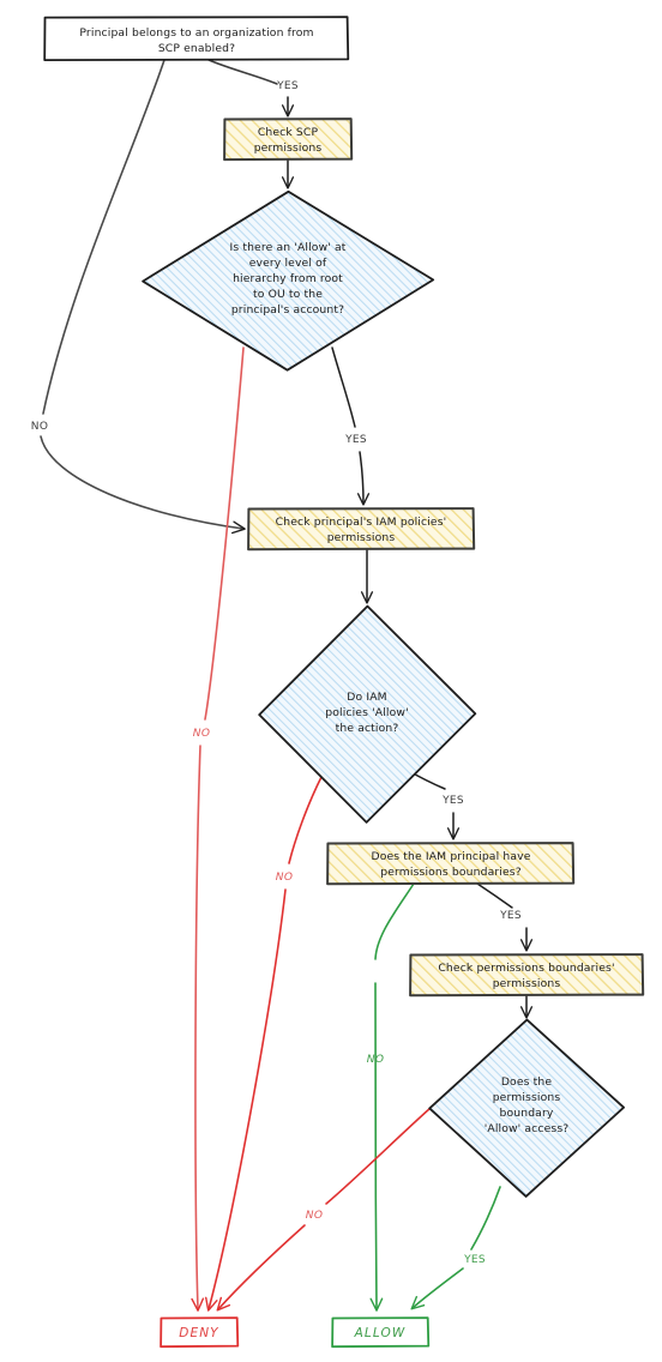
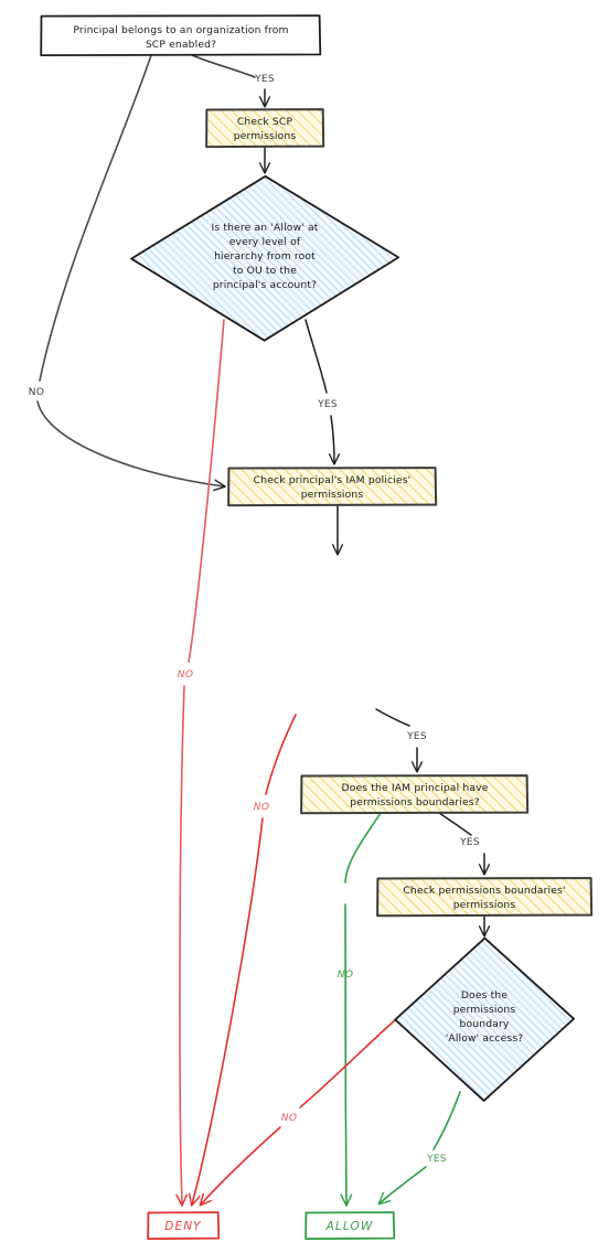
  Principal belongs to an organization from
  SCP enabled?
  Check SCP
  permissions
  Is there an 'Allow' at
  every level of
  hierarchy from root
  to OU to the
  principal's account?
  Check principal's IAM policies'
  permissions
- Do IAM
- policies 'Allow'
- the action?
  Does the IAM principal have
  permissions boundaries?
  Check permissions boundaries'
  permissions
  Does the
  permissions
  boundary
  'Allow' access?
  DENY
  ALLOW
  YES
  NO
  YES
  NO
  YES
  NO
  NO
  YES
  NO
  YES
